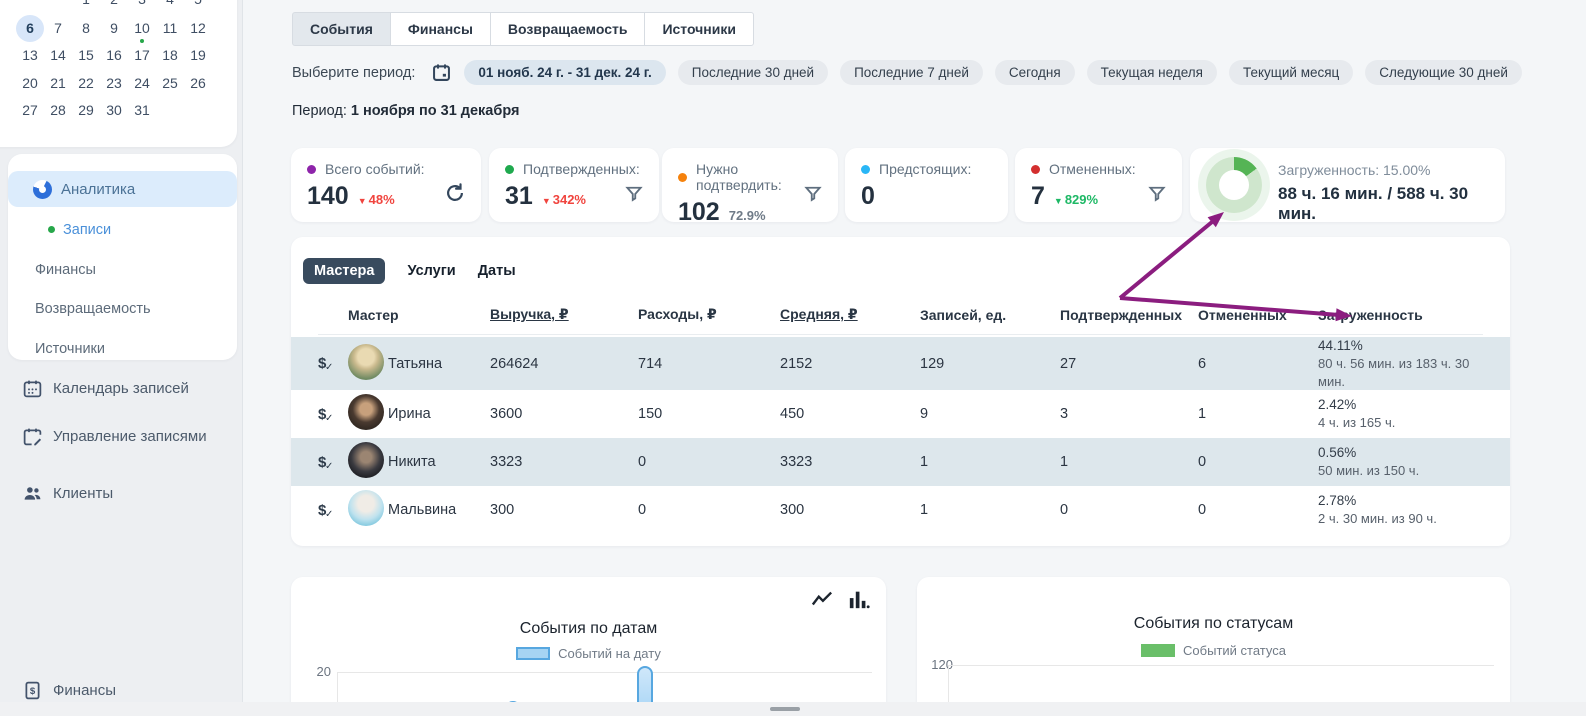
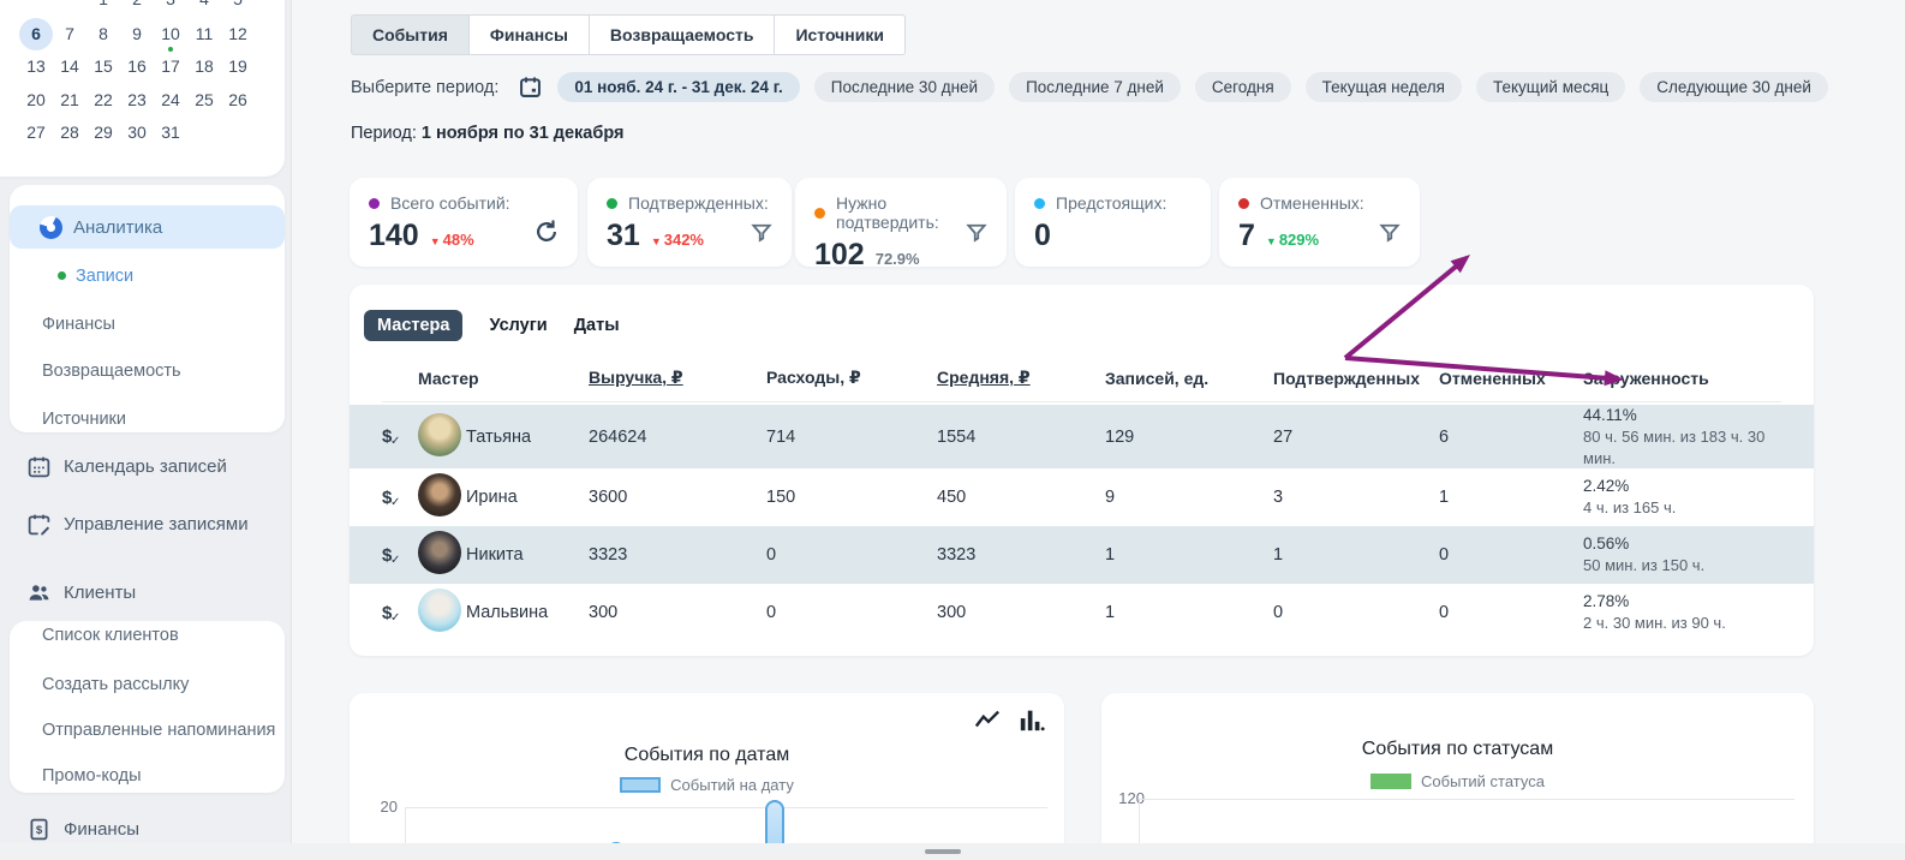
  6
  7
  8
  9
  10
  11
  12
  13
  14
  15
  16
  17
  18
  19
  20
  21
  22
  23
  24
  25
  26
  27
  28
  29
  30
  31
  Аналитика
  Записи
  Финансы
  Возвращаемость
  Источники
  Календарь записей
  Управление записями
  Клиенты
+ Список клиентов
+ Создать рассылку
+ Отправленные напоминания
+ Промо-коды
  $
  Финансы
  События
  Финансы
  Возвращаемость
  Источники
  Выберите период:
  01 нояб. 24 г. - 31 дек. 24 г.
  Последние 30 дней
  Последние 7 дней
  Сегодня
  Текущая неделя
  Текущий месяц
  Следующие 30 дней
  Период: 1 ноября по 31 декабря
  Всего событий:
  140
  ▼ 48%
  Подтвержденных:
  31
  ▼ 342%
  Нужно подтвердить:
  102
  72.9%
  Предстоящих:
  0
  Отмененных:
  7
  ▼ 829%
- Загруженность: 15.00%
- 88 ч. 16 мин. / 588 ч. 30 мин.
  Мастера
  Услуги
  Даты
  Мастер
  Выручка, ₽
  Расходы, ₽
  Средняя, ₽
  Записей, ед.
  Подтвержденных
  Отмененных
  $
  ✓
  Татьяна
  264624
  714
- 2152
+ 1554
  129
  27
  6
  44.11%
  80 ч. 56 мин. из 183 ч. 30 мин.
  $
  ✓
  Ирина
  3600
  150
  450
  9
  3
  1
  2.42%
  4 ч. из 165 ч.
  $
  ✓
  Никита
  3323
  0
  3323
  1
  1
  0
  0.56%
  50 мин. из 150 ч.
  $
  ✓
  Мальвина
  300
  0
  300
  1
  0
  0
  2.78%
  2 ч. 30 мин. из 90 ч.
  События по датам
  Событий на дату
  20
  События по статусам
  Событий статуса
